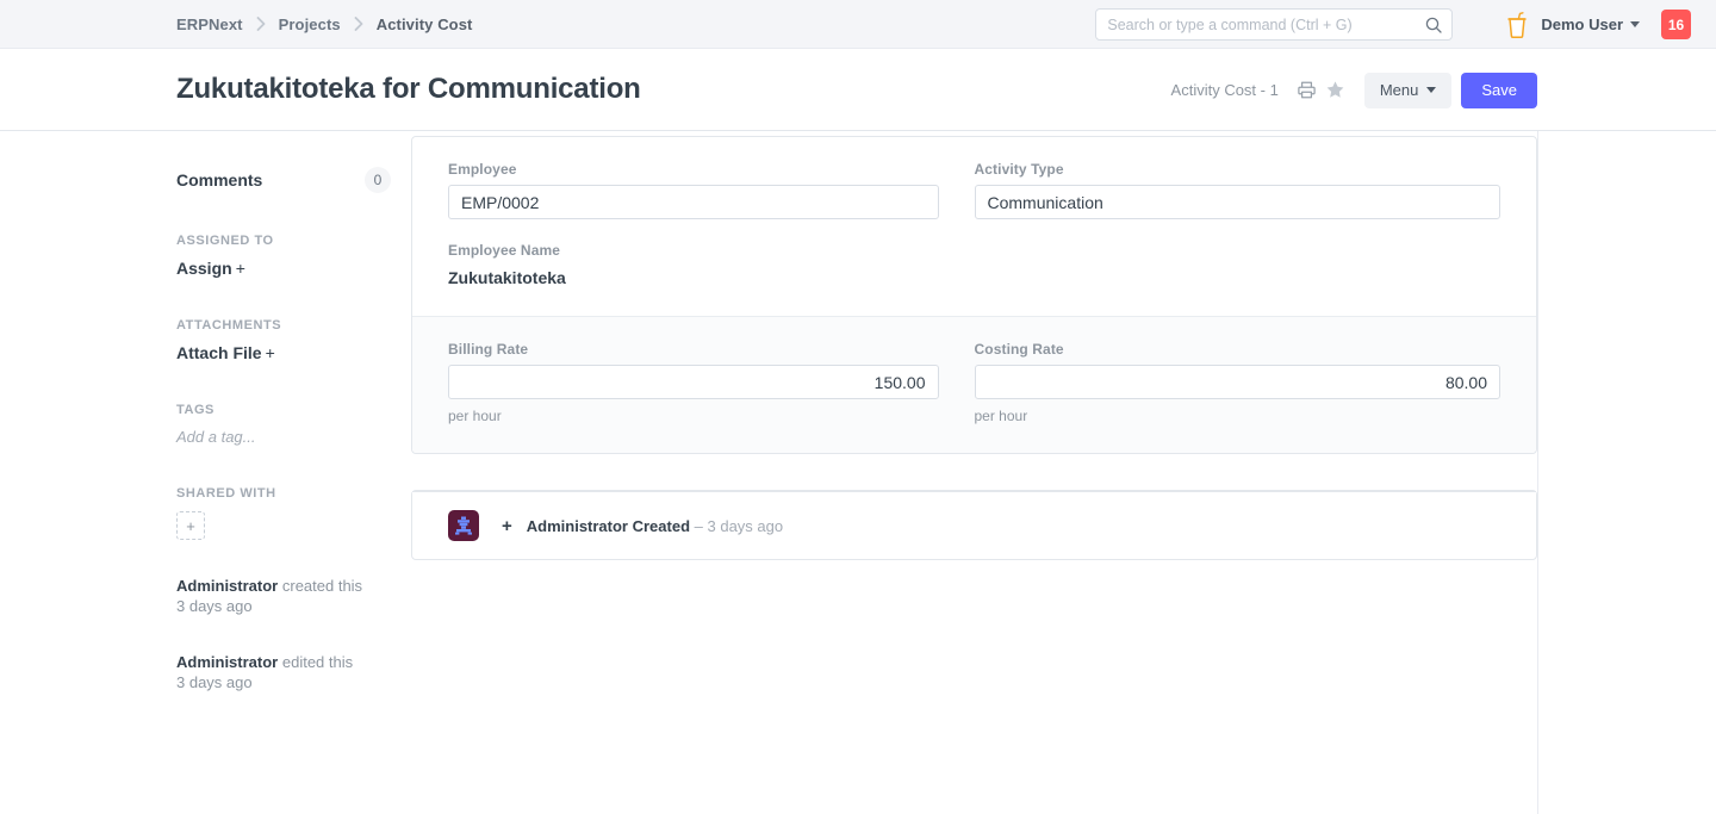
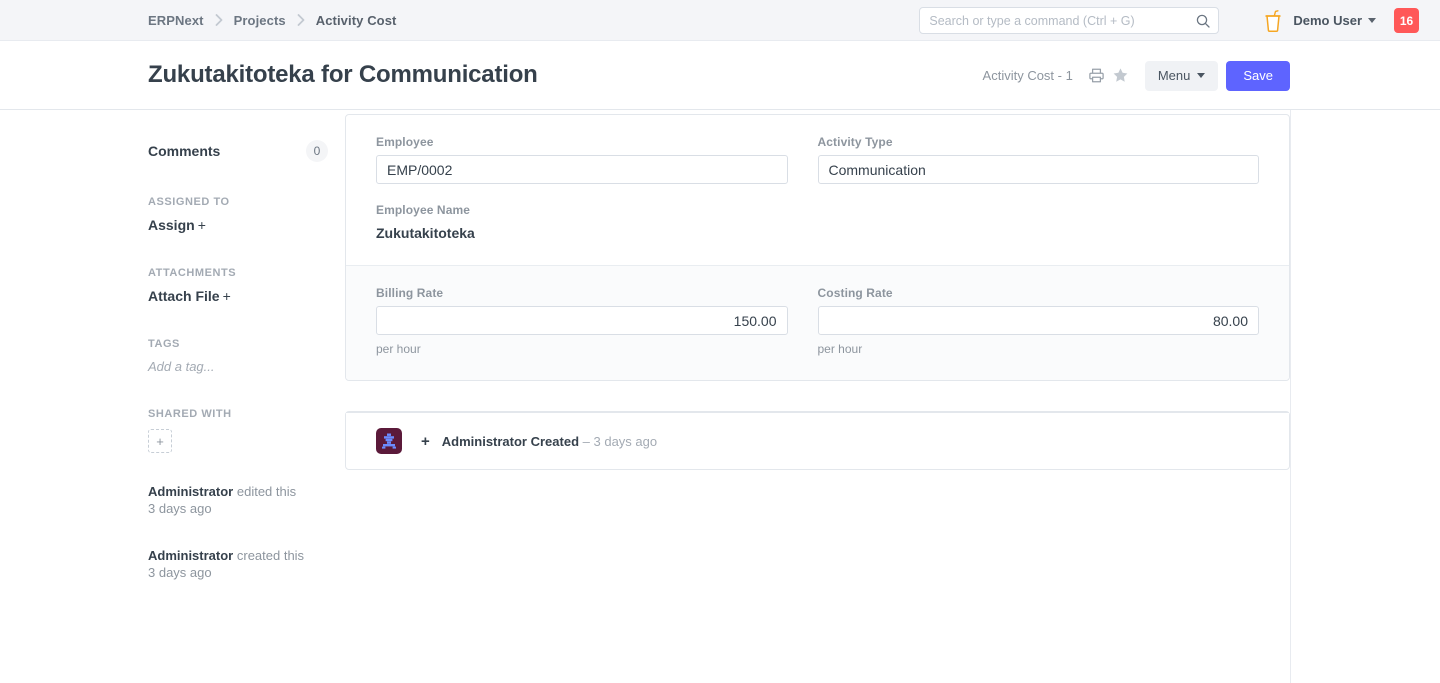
  ERPNext
  Projects
  Activity Cost
  Search or type a command (Ctrl + G)
  Demo User
  16
  Zukutakitoteka for Communication
  Activity Cost - 1
  Menu
  Save
  Comments
  0
  ASSIGNED TO
  Assign +
  ATTACHMENTS
  Attach File +
  TAGS
  Add a tag...
  SHARED WITH
  +
- Administrator created this
+ Administrator edited this
  3 days ago
- Administrator edited this
+ Administrator created this
  3 days ago
  Employee
  EMP/0002
  Activity Type
  Communication
  Employee Name
  Zukutakitoteka
  Billing Rate
  150.00
  per hour
  Costing Rate
  80.00
  per hour
  +
  Administrator Created – 3 days ago
